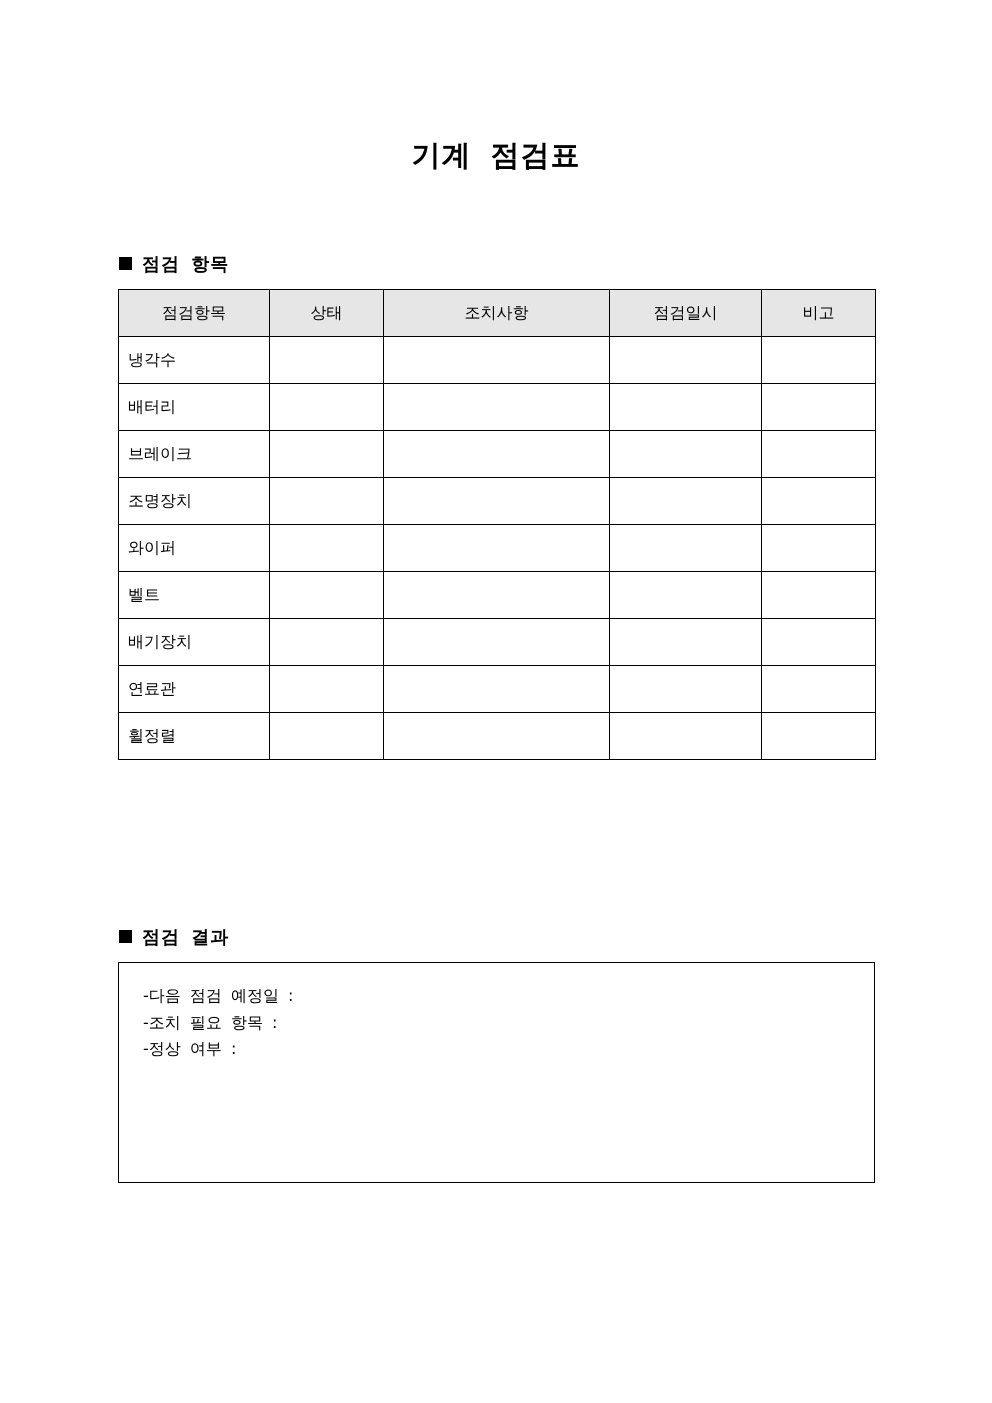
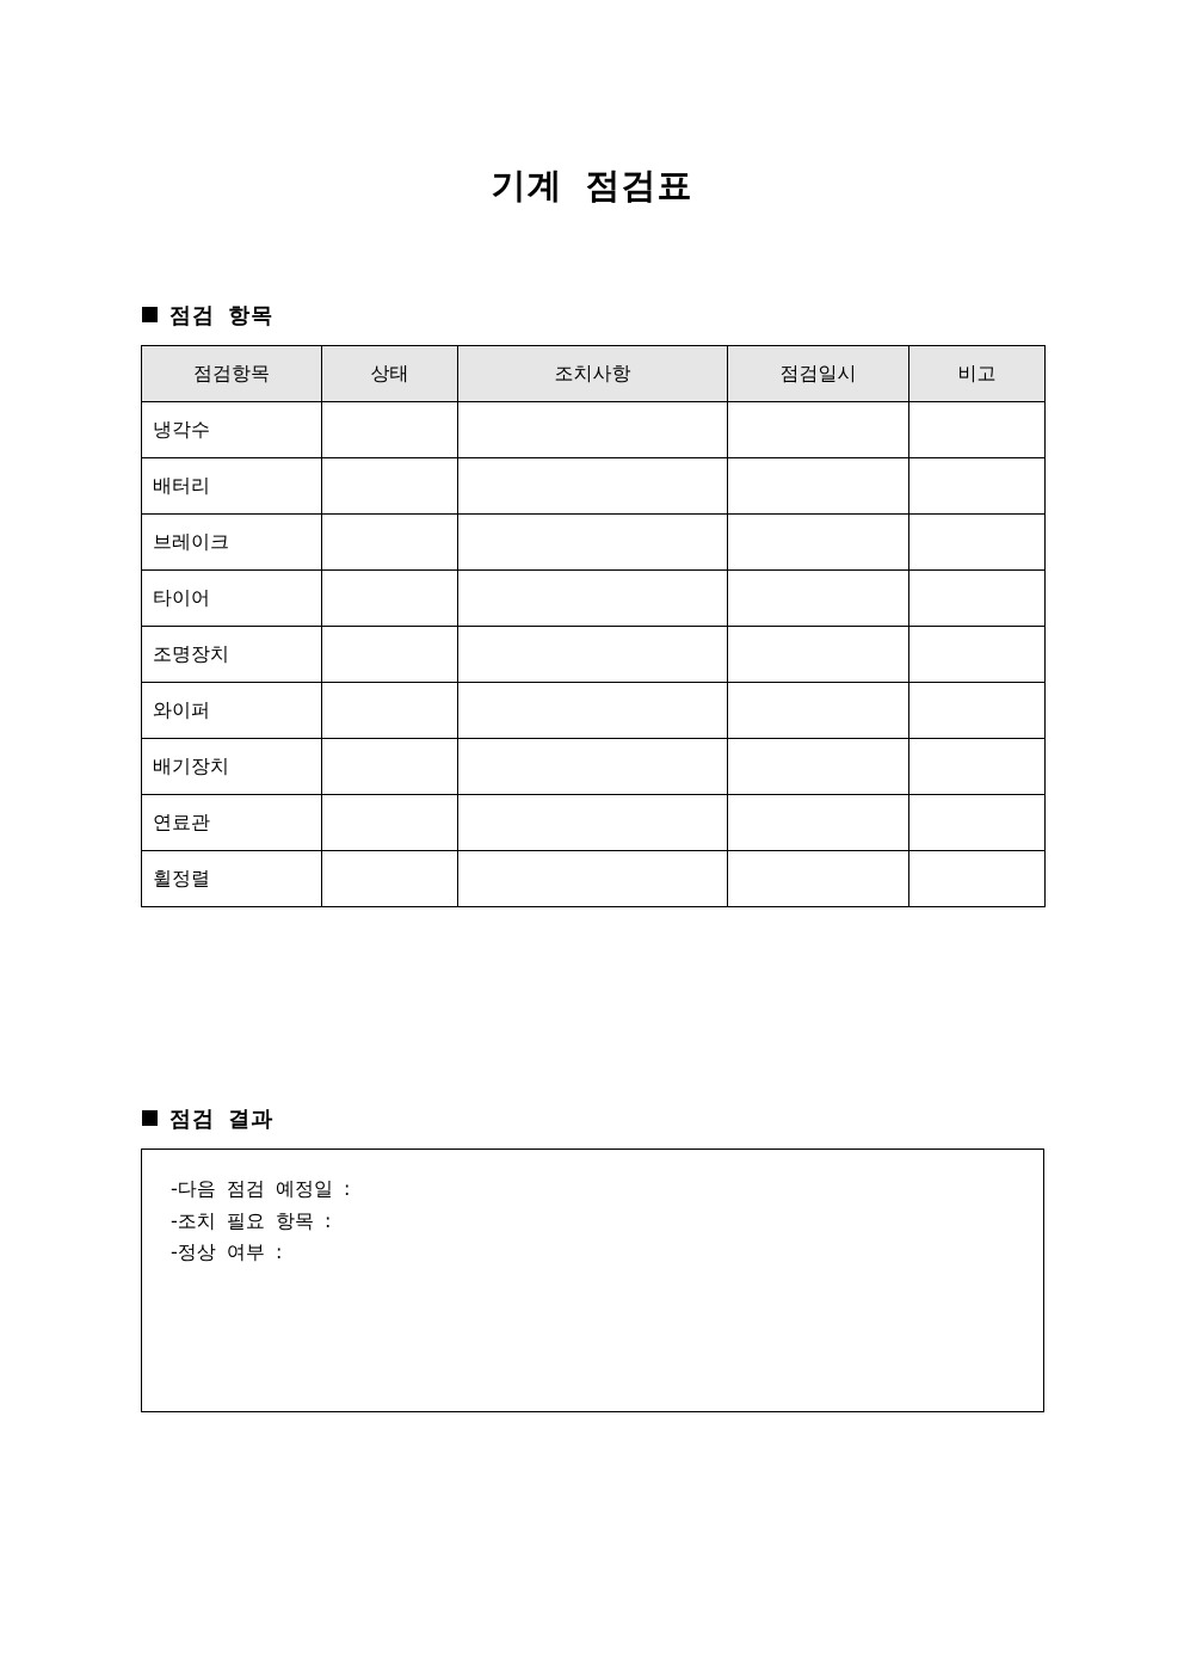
  기계 점검표
  점검 항목
  점검항목	상태	조치사항	점검일시	비고
  냉각수
  배터리
  브레이크
+ 타이어
  조명장치
  와이퍼
- 벨트
  배기장치
  연료관
  휠정렬
  점검 결과
  -다음 점검 예정일 :
  -조치 필요 항목 :
  -정상 여부 :
